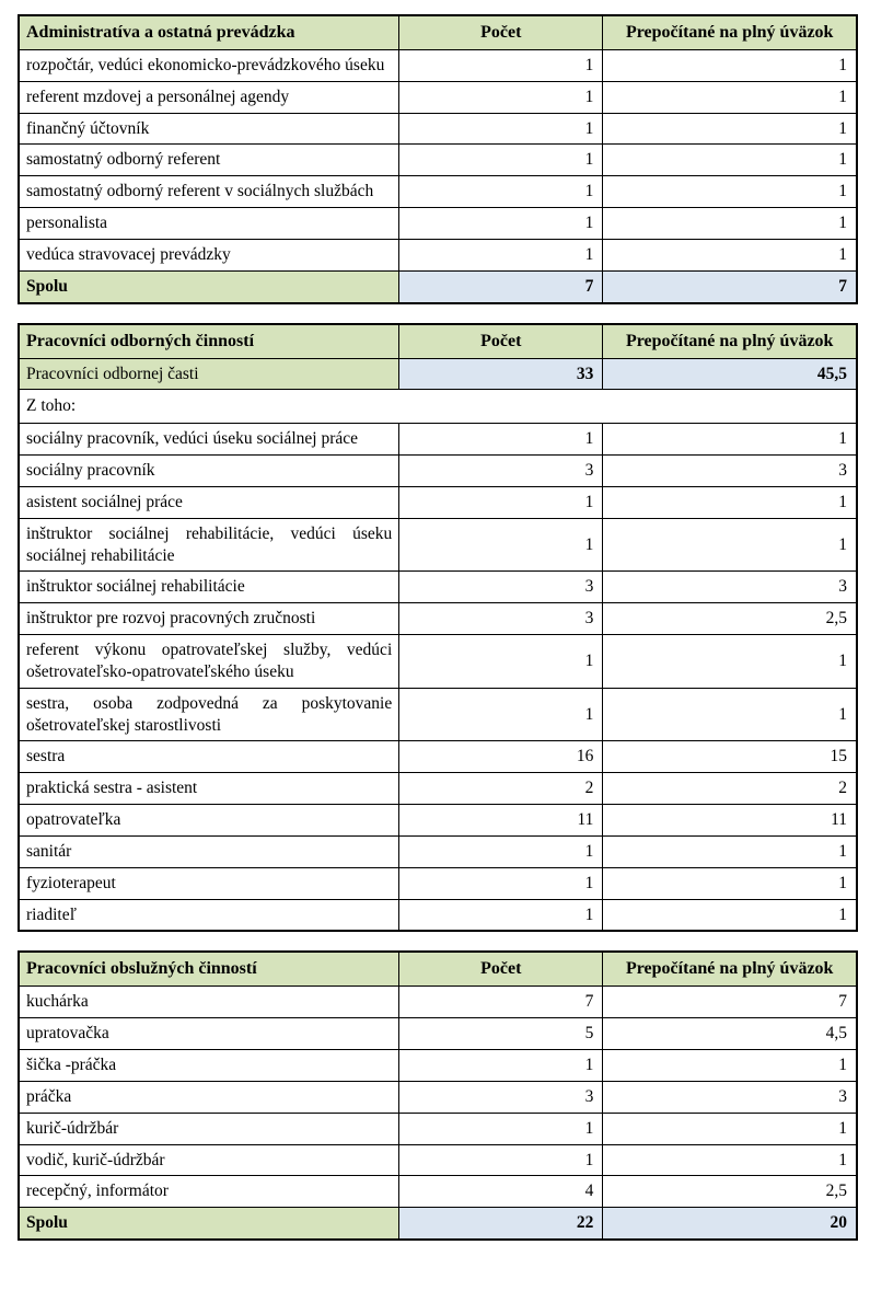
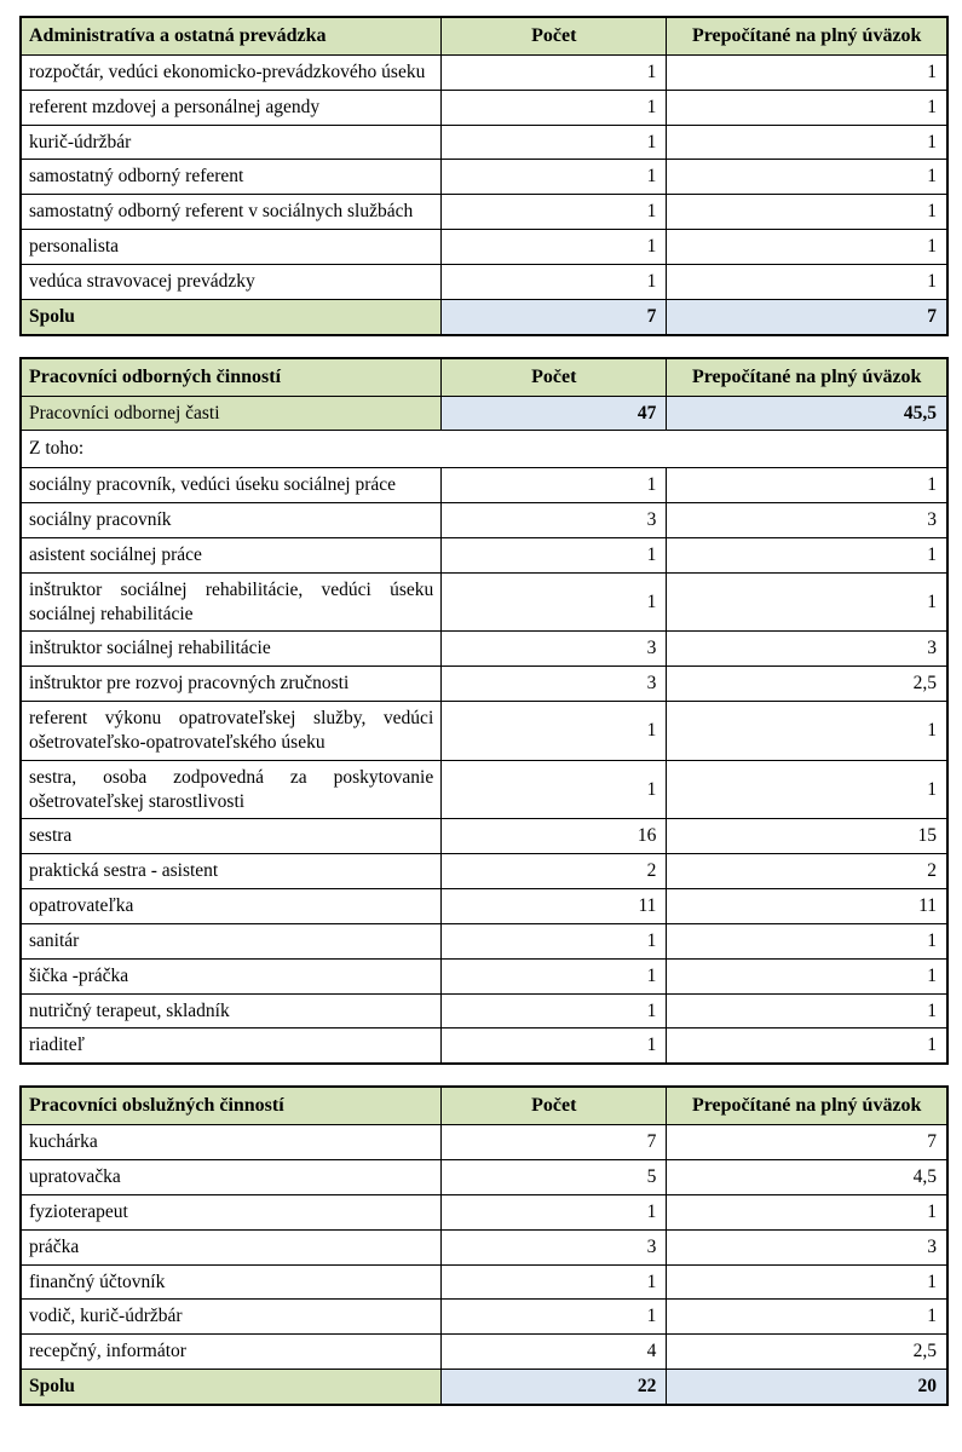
  Administratíva a ostatná prevádzka	Počet	Prepočítané na plný úväzok
  rozpočtár, vedúci ekonomicko-prevádzkového úseku	1	1
  referent mzdovej a personálnej agendy	1	1
- finančný účtovník	1	1
+ kurič-údržbár	1	1
  samostatný odborný referent	1	1
  samostatný odborný referent v sociálnych službách	1	1
  personalista	1	1
  vedúca stravovacej prevádzky	1	1
  Spolu	7	7
  Pracovníci odborných činností	Počet	Prepočítané na plný úväzok
- Pracovníci odbornej časti	33	45,5
+ Pracovníci odbornej časti	47	45,5
  Z toho:
  sociálny pracovník, vedúci úseku sociálnej práce	1	1
  sociálny pracovník	3	3
  asistent sociálnej práce	1	1
  inštruktor sociálnej rehabilitácie, vedúci úseku sociálnej rehabilitácie	1	1
  inštruktor sociálnej rehabilitácie	3	3
  inštruktor pre rozvoj pracovných zručnosti	3	2,5
  referent výkonu opatrovateľskej služby, vedúci ošetrovateľsko-opatrovateľského úseku	1	1
  sestra, osoba zodpovedná za poskytovanie ošetrovateľskej starostlivosti	1	1
  sestra	16	15
  praktická sestra - asistent	2	2
  opatrovateľka	11	11
  sanitár	1	1
- fyzioterapeut	1	1
+ šička -práčka	1	1
+ nutričný terapeut, skladník	1	1
  riaditeľ	1	1
  Pracovníci obslužných činností	Počet	Prepočítané na plný úväzok
  kuchárka	7	7
  upratovačka	5	4,5
- šička -práčka	1	1
+ fyzioterapeut	1	1
  práčka	3	3
- kurič-údržbár	1	1
+ finančný účtovník	1	1
  vodič, kurič-údržbár	1	1
  recepčný, informátor	4	2,5
  Spolu	22	20
